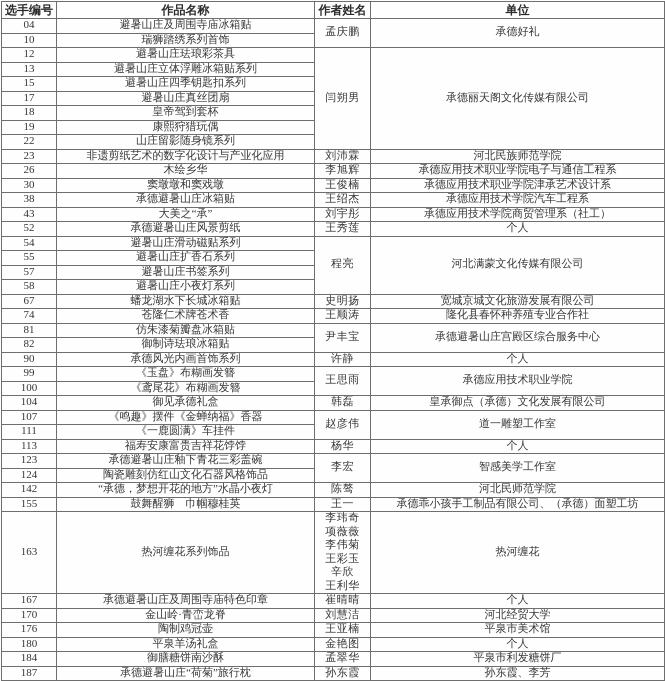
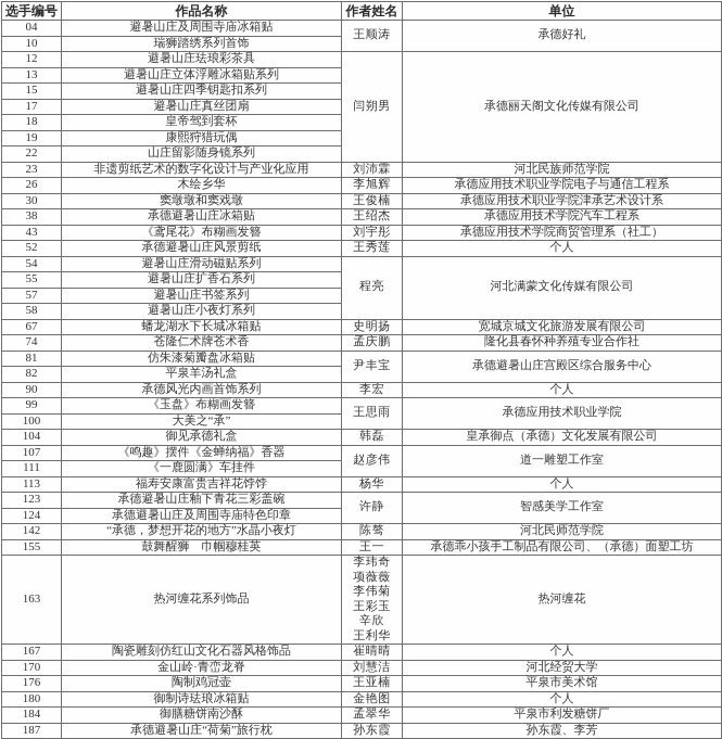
  选手编号	作品名称	作者姓名	单位
- 04	避暑山庄及周围寺庙冰箱贴	孟庆鹏	承德好礼
+ 04	避暑山庄及周围寺庙冰箱贴	王顺涛	承德好礼
  10	瑞狮踏绣系列首饰
  12	避暑山庄珐琅彩茶具	闫朔男	承德丽天阁文化传媒有限公司
  13	避暑山庄立体浮雕冰箱贴系列
  15	避暑山庄四季钥匙扣系列
  17	避暑山庄真丝团扇
  18	皇帝驾到套杯
  19	康熙狩猎玩偶
  22	山庄留影随身镜系列
  23	非遗剪纸艺术的数字化设计与产业化应用	刘沛霖	河北民族师范学院
  26	木绘乡华	李旭辉	承德应用技术职业学院电子与通信工程系
  30	窦墩墩和窦戏墩	王俊楠	承德应用技术职业学院津承艺术设计系
  38	承德避暑山庄冰箱贴	王绍杰	承德应用技术学院汽车工程系
- 43	大美之“承”	刘宇彤	承德应用技术学院商贸管理系（社工）
+ 43	《鸢尾花》布糊画发簪	刘宇彤	承德应用技术学院商贸管理系（社工）
  52	承德避暑山庄风景剪纸	王秀莲	个人
  54	避暑山庄滑动磁贴系列	程亮	河北满蒙文化传媒有限公司
  55	避暑山庄扩香石系列
  57	避暑山庄书签系列
  58	避暑山庄小夜灯系列
  67	蟠龙湖水下长城冰箱贴	史明扬	宽城京城文化旅游发展有限公司
- 74	苍隆仁术牌苍术香	王顺涛	隆化县春怀种养殖专业合作社
+ 74	苍隆仁术牌苍术香	孟庆鹏	隆化县春怀种养殖专业合作社
  81	仿朱漆菊瓣盘冰箱贴	尹丰宝	承德避暑山庄宫殿区综合服务中心
- 82	御制诗珐琅冰箱贴
+ 82	平泉羊汤礼盒
- 90	承德风光内画首饰系列	许静	个人
+ 90	承德风光内画首饰系列	李宏	个人
  99	《玉盘》布糊画发簪	王思雨	承德应用技术职业学院
- 100	《鸢尾花》布糊画发簪
+ 100	大美之“承”
  104	御见承德礼盒	韩磊	皇承御点（承德）文化发展有限公司
  107	《鸣趣》摆件《金蝉纳福》香器	赵彦伟	道一雕塑工作室
  111	《一鹿圆满》车挂件
  113	福寿安康富贵吉祥花饽饽	杨华	个人
- 123	承德避暑山庄釉下青花三彩盖碗	李宏	智感美学工作室
+ 123	承德避暑山庄釉下青花三彩盖碗	许静	智感美学工作室
- 124	陶瓷雕刻仿红山文化石器风格饰品
+ 124	承德避暑山庄及周围寺庙特色印章
  142	“承德，梦想开花的地方”水晶小夜灯	陈骜	河北民师范学院
  155	鼓舞醒狮 巾帼穆桂英	王一	承德乖小孩手工制品有限公司、（承德）面塑工坊
  163	热河缠花系列饰品	李玮奇 项薇薇 李伟菊 王彩玉 辛欣 王利华	热河缠花
- 167	承德避暑山庄及周围寺庙特色印章	崔晴晴	个人
+ 167	陶瓷雕刻仿红山文化石器风格饰品	崔晴晴	个人
  170	金山岭·青峦龙脊	刘慧洁	河北经贸大学
  176	陶制鸡冠壶	王亚楠	平泉市美术馆
- 180	平泉羊汤礼盒	金艳图	个人
+ 180	御制诗珐琅冰箱贴	金艳图	个人
  184	御膳糖饼南沙酥	孟翠华	平泉市利发糖饼厂
  187	承德避暑山庄“荷菊”旅行枕	孙东霞	孙东霞、李芳
